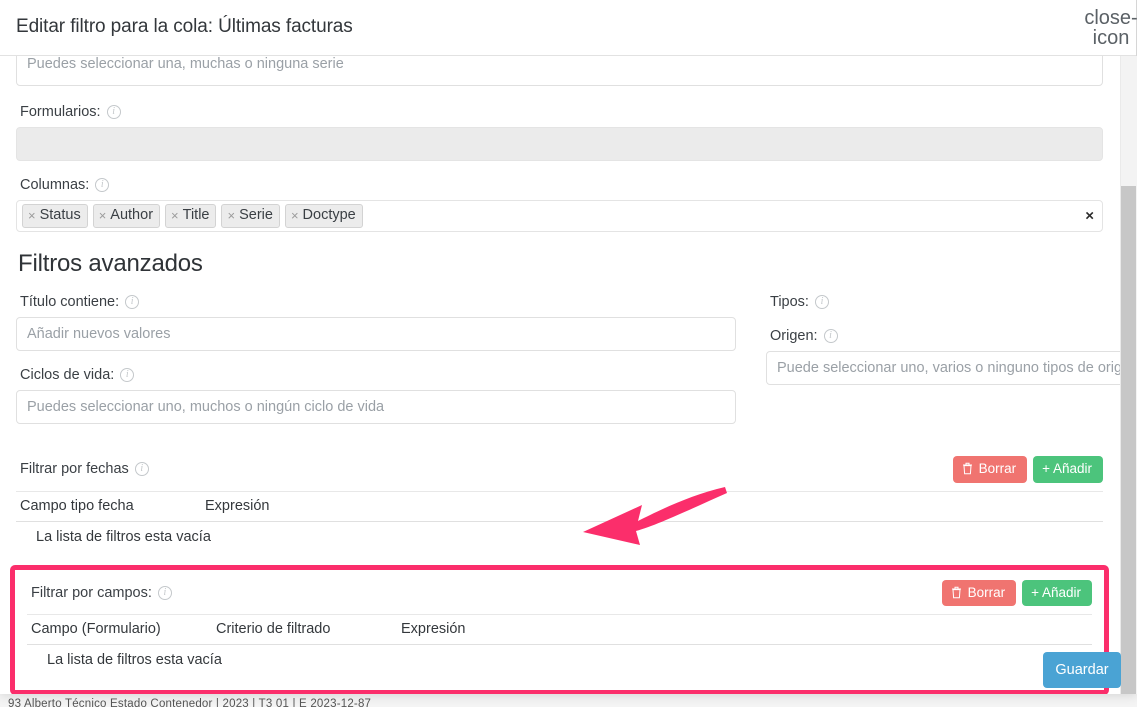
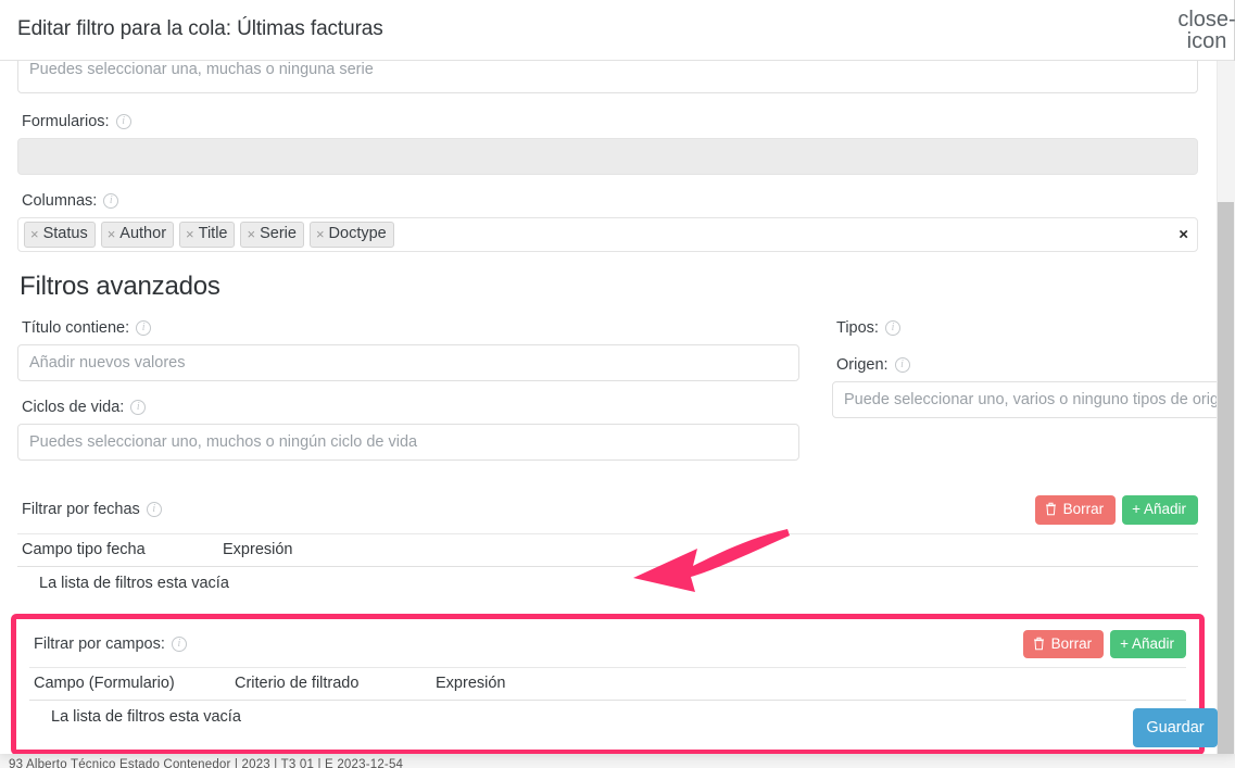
- 93 Alberto Técnico Estado Contenedor | 2023 | T3 01 | E 2023-12-87
+ 93 Alberto Técnico Estado Contenedor | 2023 | T3 01 | E 2023-12-54
  Editar filtro para la cola: Últimas facturas
  close-icon
  Puedes seleccionar una, muchas o ninguna serie
  Formularios:
  i
  Columnas:
  i
  ×
  Status
  ×
  Author
  ×
  Title
  ×
  Serie
  ×
  Doctype
  ×
  Filtros avanzados
  Título contiene:
  i
  Añadir nuevos valores
  Ciclos de vida:
  i
  Puedes seleccionar uno, muchos o ningún ciclo de vida
  Tipos:
  i
  Origen:
  i
  Puede seleccionar uno, varios o ninguno tipos de orig
  Filtrar por fechas
  i
  Borrar
  + Añadir
  Campo tipo fecha	Expresión
  La lista de filtros esta vacía
  Filtrar por campos:
  i
  Borrar
  + Añadir
  Campo (Formulario)	Criterio de filtrado	Expresión
  La lista de filtros esta vacía
  Guardar
